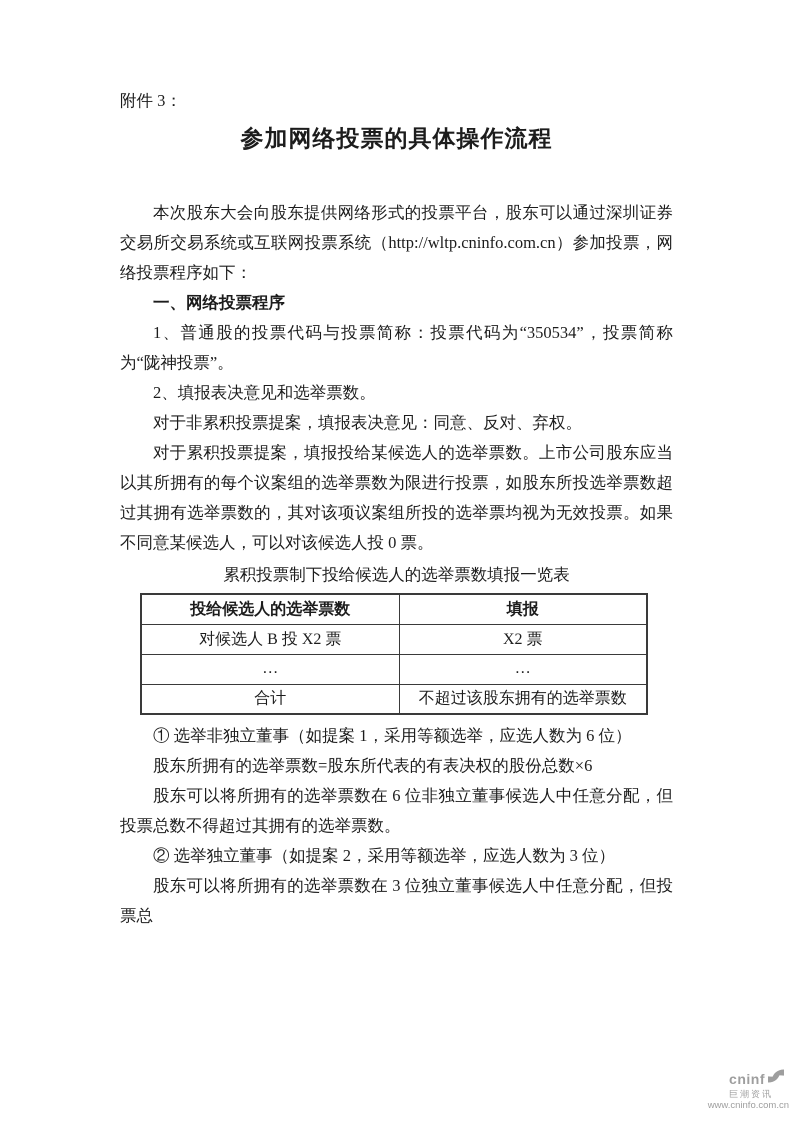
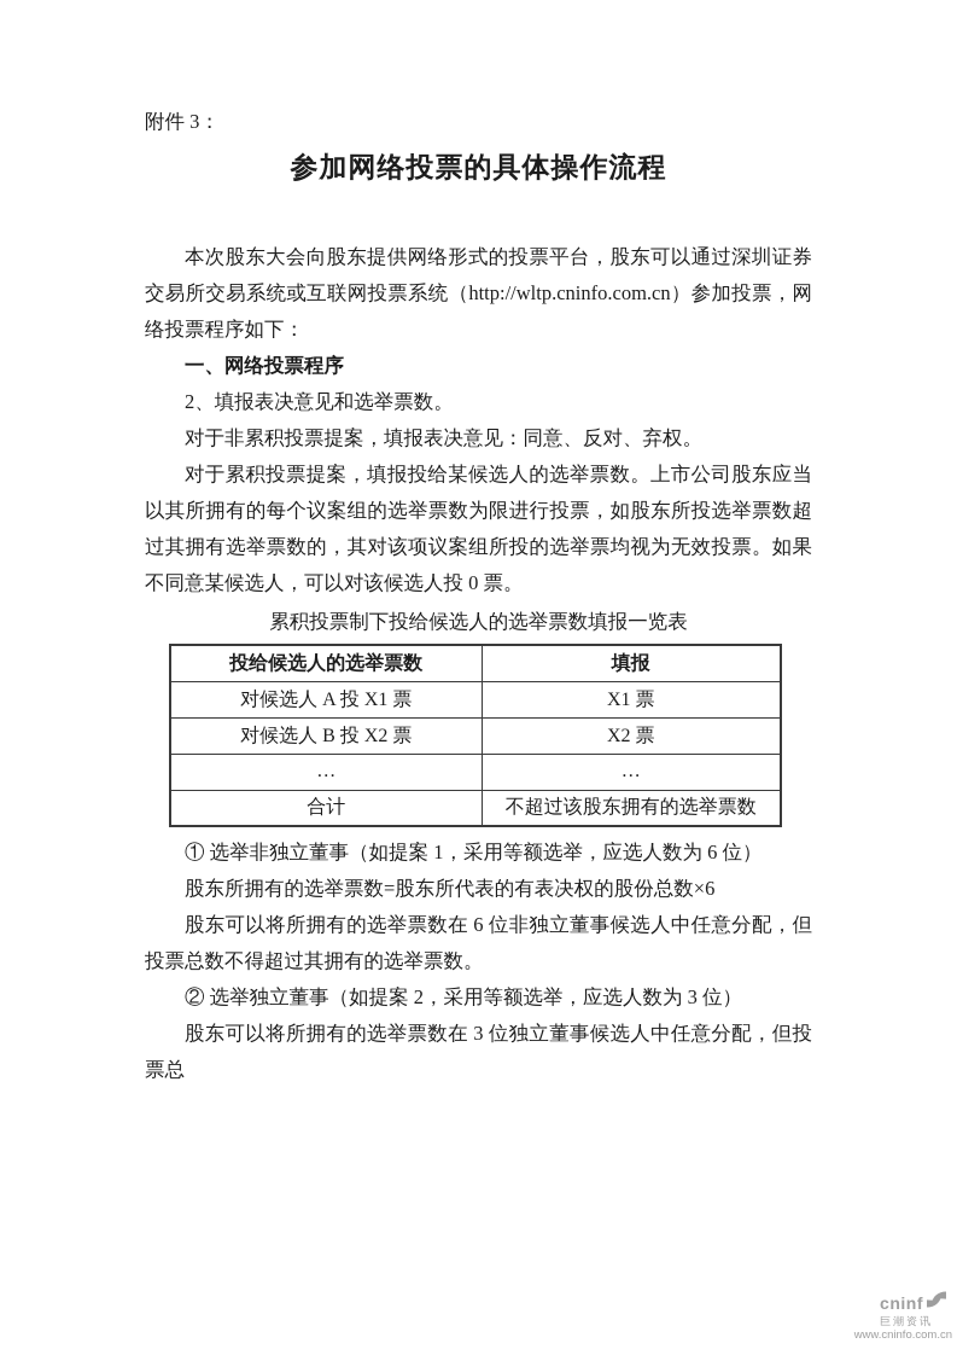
  附件 3：
  参加网络投票的具体操作流程
  本次股东大会向股东提供网络形式的投票平台，股东可以通过深圳证券交易所交易系统或互联网投票系统（http://wltp.cninfo.com.cn）参加投票，网络投票程序如下：
  一、网络投票程序
- 1、普通股的投票代码与投票简称：投票代码为“350534”，投票简称为“陇神投票”。
  2、填报表决意见和选举票数。
  对于非累积投票提案，填报表决意见：同意、反对、弃权。
  对于累积投票提案，填报投给某候选人的选举票数。上市公司股东应当以其所拥有的每个议案组的选举票数为限进行投票，如股东所投选举票数超过其拥有选举票数的，其对该项议案组所投的选举票均视为无效投票。如果不同意某候选人，可以对该候选人投 0 票。
  累积投票制下投给候选人的选举票数填报一览表
  投给候选人的选举票数	填报
+ 对候选人 A 投 X1 票	X1 票
  对候选人 B 投 X2 票	X2 票
  …	…
  合计	不超过该股东拥有的选举票数
  ① 选举非独立董事（如提案 1，采用等额选举，应选人数为 6 位）
  股东所拥有的选举票数=股东所代表的有表决权的股份总数×6
  股东可以将所拥有的选举票数在 6 位非独立董事候选人中任意分配，但投票总数不得超过其拥有的选举票数。
  ② 选举独立董事（如提案 2，采用等额选举，应选人数为 3 位）
  股东可以将所拥有的选举票数在 3 位独立董事候选人中任意分配，但投票总
  cninf
  巨潮资讯
  www.cninfo.com.cn
